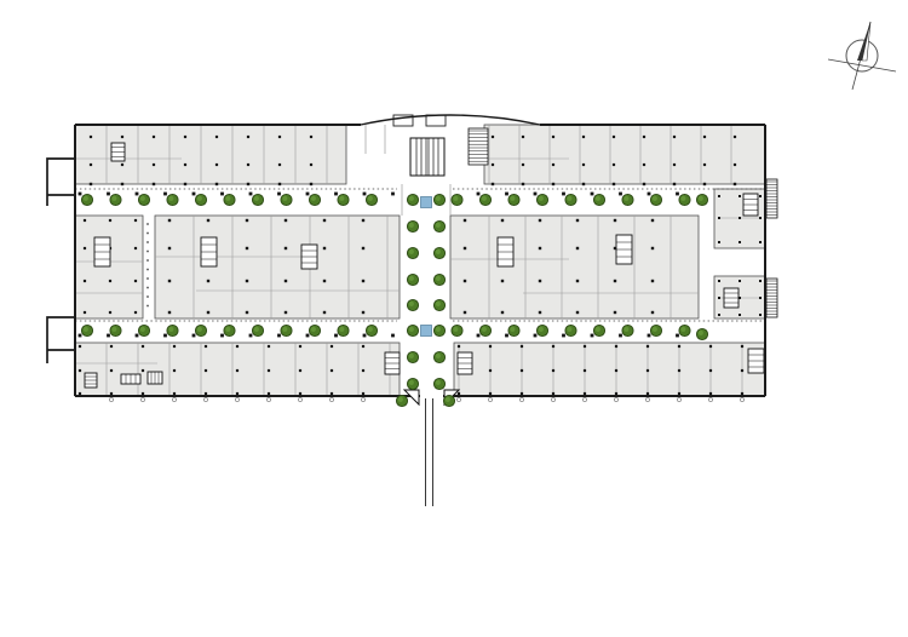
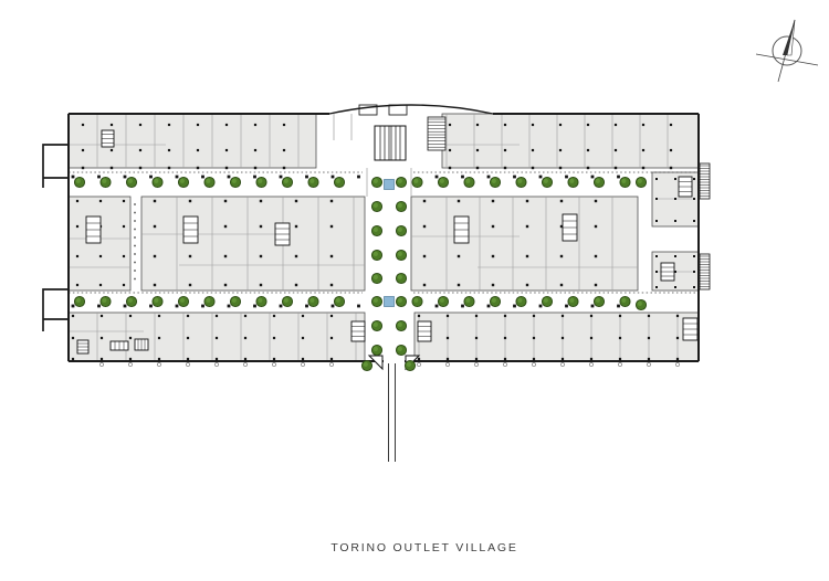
+ TORINO OUTLET VILLAGE
